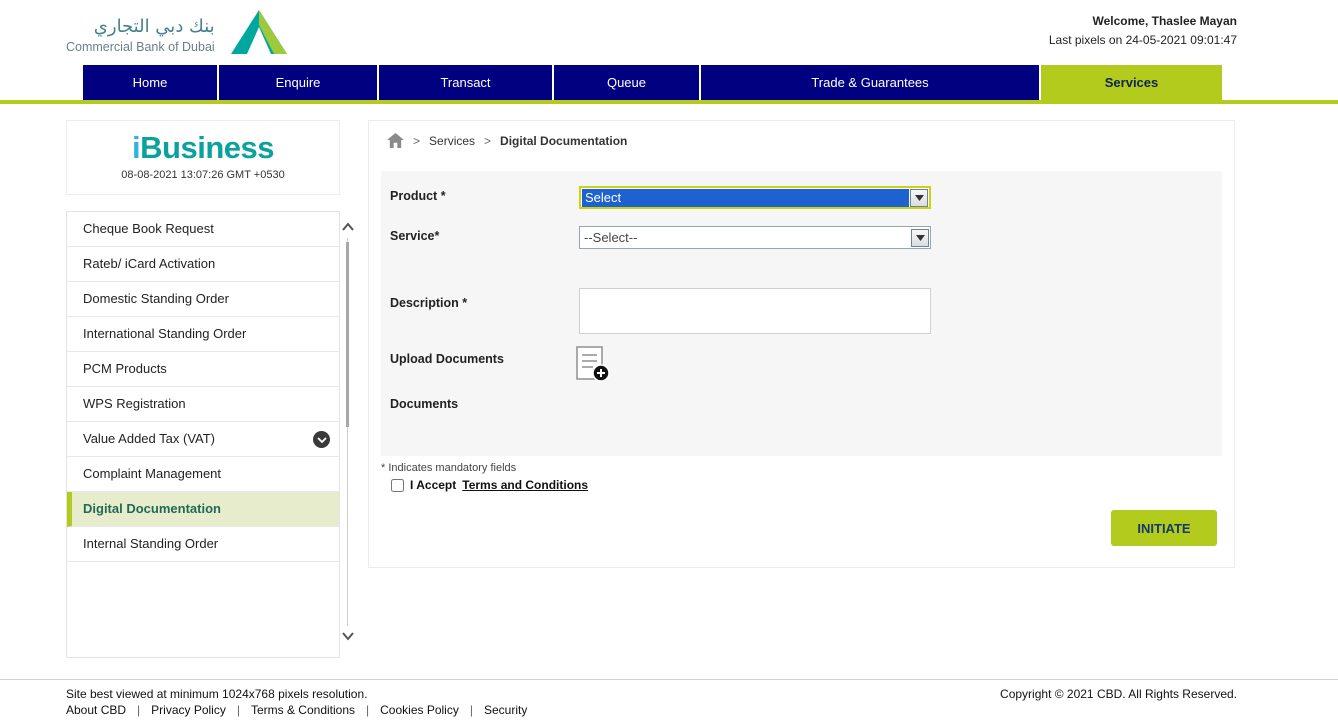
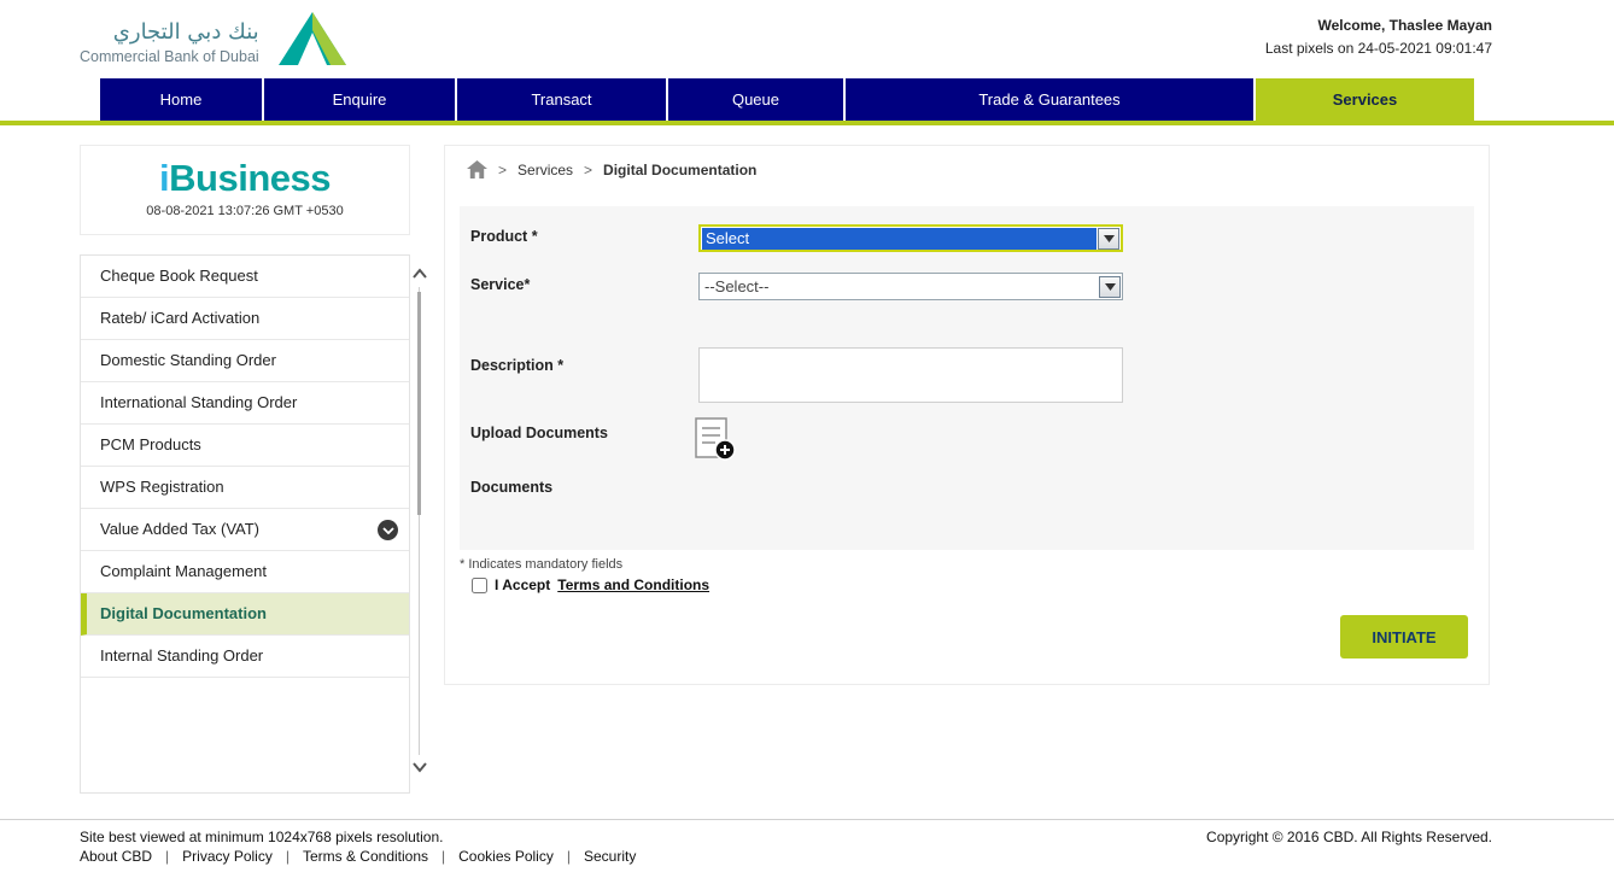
  بنك دبي التجاري
  Commercial Bank of Dubai
  Welcome, Thaslee Mayan
  Last pixels on 24-05-2021 09:01:47
  Home
  Enquire
  Transact
  Queue
  Trade & Guarantees
  Services
  iBusiness
  08-08-2021 13:07:26 GMT +0530
  Cheque Book Request
  Rateb/ iCard Activation
  Domestic Standing Order
  International Standing Order
  PCM Products
  WPS Registration
  Value Added Tax (VAT)
  Complaint Management
  Digital Documentation
  Internal Standing Order
  >
  Services
  >
  Digital Documentation
  Product *
  Select
  Service*
  --Select--
  Description *
  Upload Documents
  Documents
  * Indicates mandatory fields
  I Accept
  Terms and Conditions
  INITIATE
  Site best viewed at minimum 1024x768 pixels resolution.
- Copyright © 2021 CBD. All Rights Reserved.
+ Copyright © 2016 CBD. All Rights Reserved.
  About CBD
  |
  Privacy Policy
  |
  Terms & Conditions
  |
  Cookies Policy
  |
  Security
